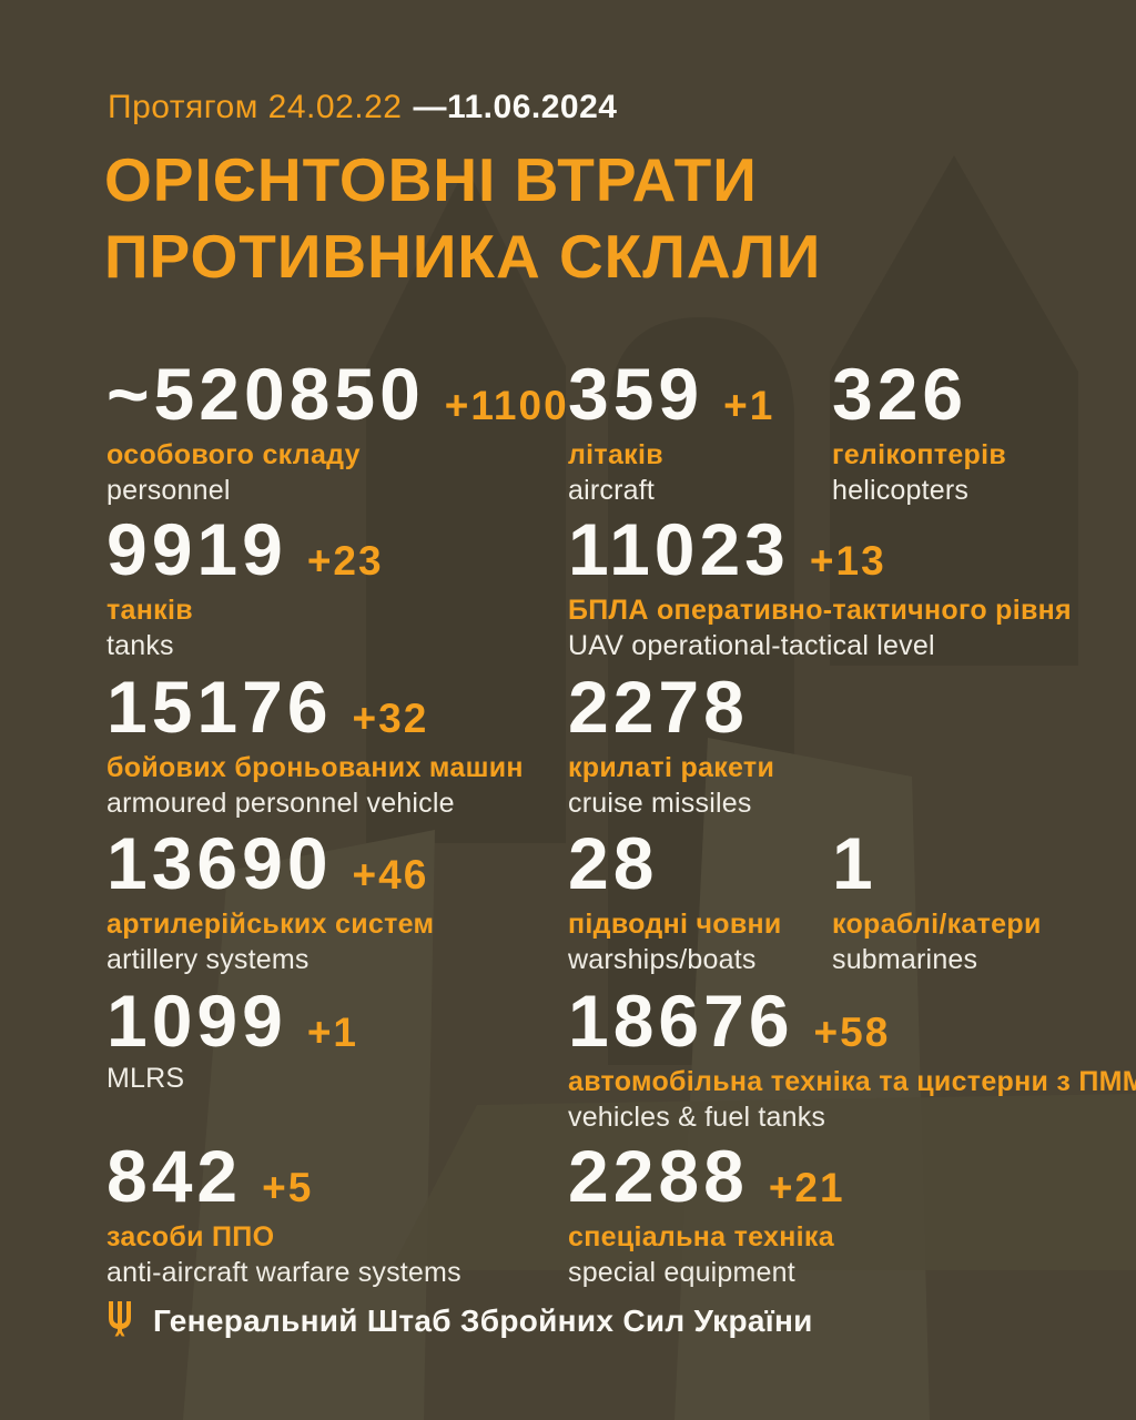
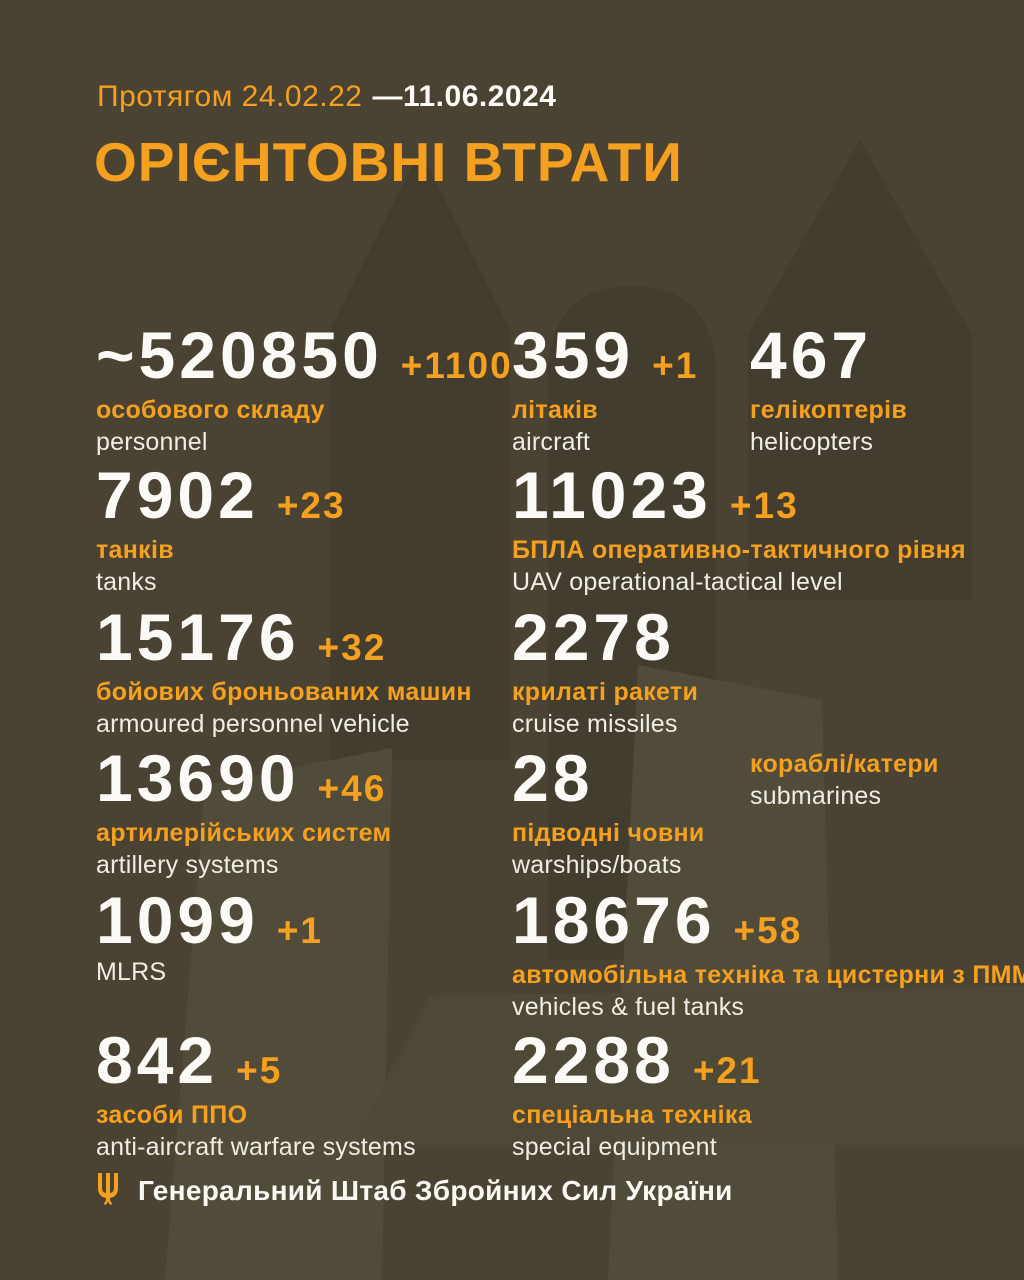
  Протягом 24.02.22 —11.06.2024
  ОРІЄНТОВНІ ВТРАТИ
- ПРОТИВНИКА СКЛАЛИ
  ~520850
  +1100
  особового складу
  personnel
  359
  +1
  літаків
  aircraft
- 326
+ 467
  гелікоптерів
  helicopters
- 9919
+ 7902
  +23
  танків
  tanks
  11023
  +13
  БПЛА оперативно-тактичного рівня
  UAV operational-tactical level
  15176
  +32
  бойових броньованих машин
  armoured personnel vehicle
  2278
  крилаті ракети
  cruise missiles
  13690
  +46
  артилерійських систем
  artillery systems
  28
  підводні човни
  warships/boats
- 1
  кораблі/катери
  submarines
  1099
  +1
  MLRS
  18676
  +58
  автомобільна техніка та цистерни з ПММ
  vehicles & fuel tanks
  842
  +5
  засоби ППО
  anti-aircraft warfare systems
  2288
  +21
  спеціальна техніка
  special equipment
  Генеральний Штаб Збройних Сил України
